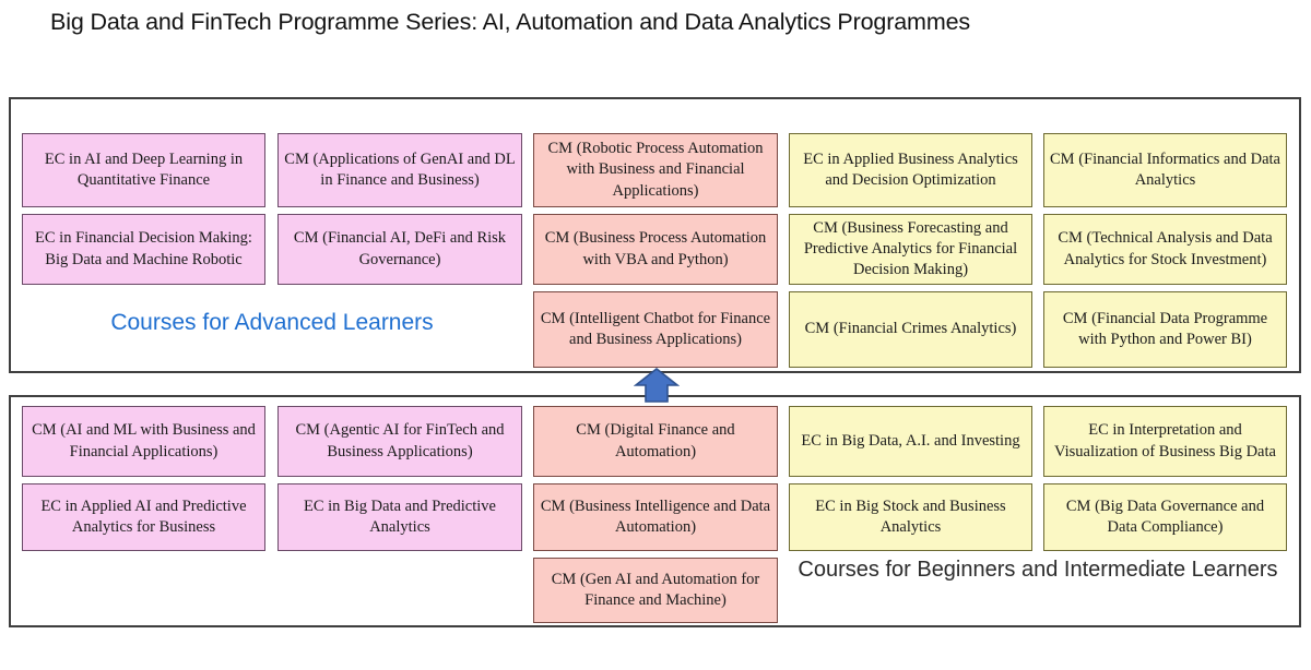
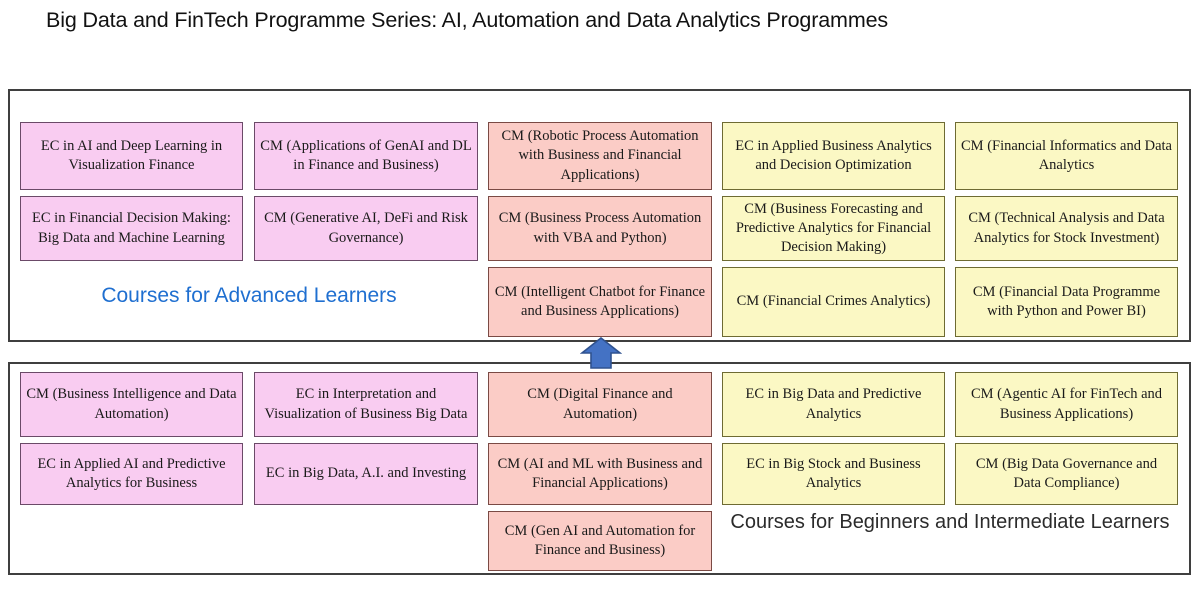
  Big Data and FinTech Programme Series: AI, Automation and Data Analytics Programmes
  Courses for Advanced Learners
  Courses for Beginners and Intermediate Learners
- EC in AI and Deep Learning in Quantitative Finance
+ EC in AI and Deep Learning in Visualization Finance
- EC in Financial Decision Making: Big Data and Machine Robotic
+ EC in Financial Decision Making: Big Data and Machine Learning
  CM (Applications of GenAI and DL in Finance and Business)
- CM (Financial AI, DeFi and Risk Governance)
+ CM (Generative AI, DeFi and Risk Governance)
  CM (Robotic Process Automation with Business and Financial Applications)
  CM (Business Process Automation with VBA and Python)
  CM (Intelligent Chatbot for Finance and Business Applications)
  EC in Applied Business Analytics and Decision Optimization
  CM (Business Forecasting and Predictive Analytics for Financial Decision Making)
  CM (Financial Crimes Analytics)
  CM (Financial Informatics and Data Analytics
  CM (Technical Analysis and Data Analytics for Stock Investment)
  CM (Financial Data Programme with Python and Power BI)
- CM (AI and ML with Business and Financial Applications)
+ CM (Business Intelligence and Data Automation)
  EC in Applied AI and Predictive Analytics for Business
- CM (Agentic AI for FinTech and Business Applications)
+ EC in Interpretation and Visualization of Business Big Data
- EC in Big Data and Predictive Analytics
+ EC in Big Data, A.I. and Investing
  CM (Digital Finance and Automation)
- CM (Business Intelligence and Data Automation)
+ CM (AI and ML with Business and Financial Applications)
- CM (Gen AI and Automation for Finance and Machine)
+ CM (Gen AI and Automation for Finance and Business)
- EC in Big Data, A.I. and Investing
+ EC in Big Data and Predictive Analytics
  EC in Big Stock and Business Analytics
- EC in Interpretation and Visualization of Business Big Data
+ CM (Agentic AI for FinTech and Business Applications)
  CM (Big Data Governance and Data Compliance)
